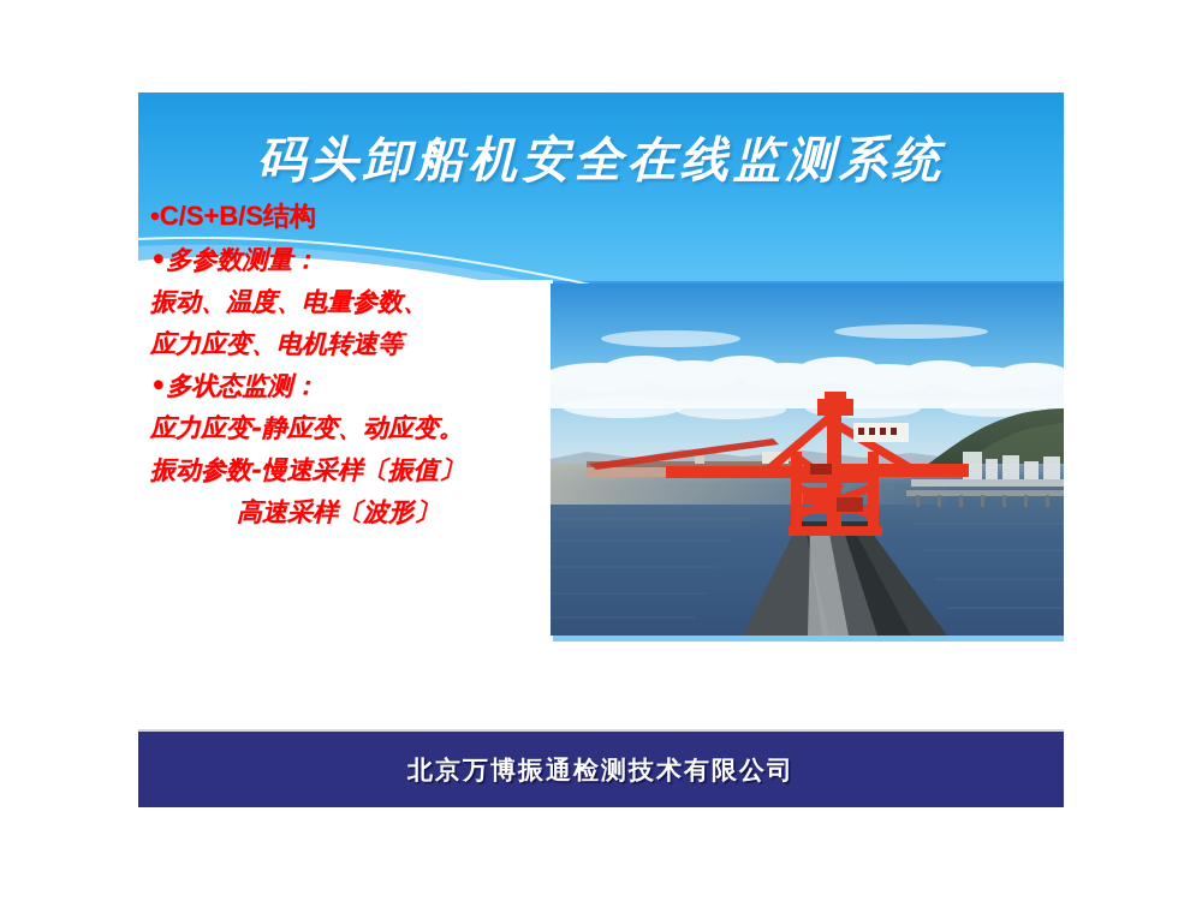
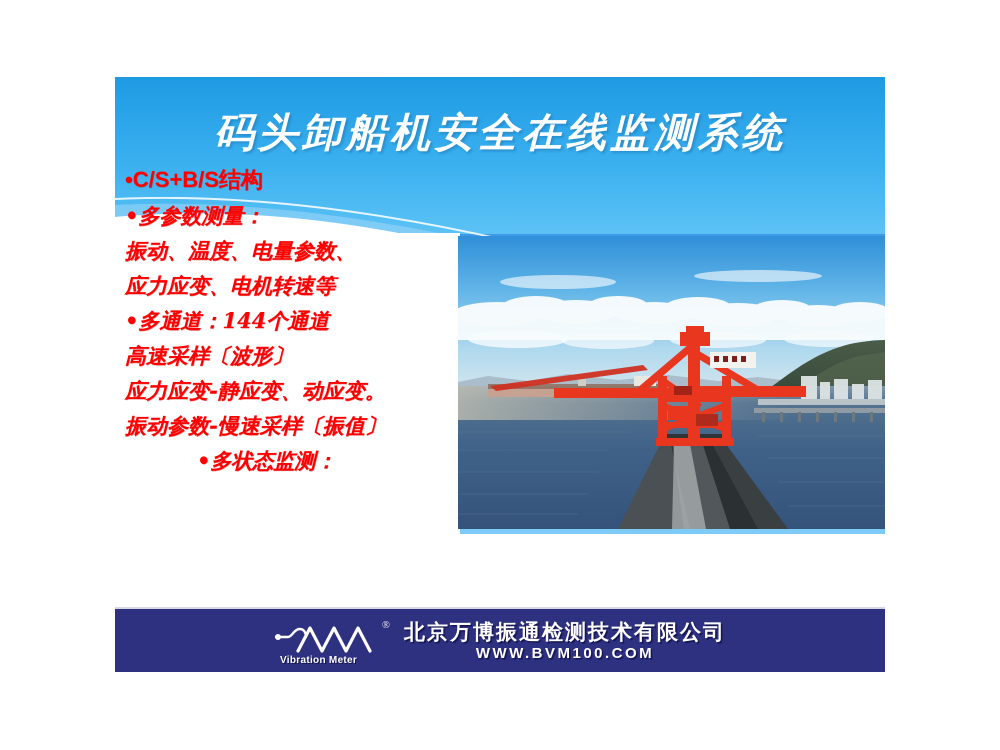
  码头卸船机安全在线监测系统
  •C/S+B/S结构
  •多参数测量：
  振动、温度、电量参数、
  应力应变、电机转速等
+ •多通道：144个通道
- •多状态监测：
+ 高速采样〔波形〕
  应力应变-静应变、动应变。
  振动参数-慢速采样〔振值〕
- 高速采样〔波形〕
+ •多状态监测：
+ ®
+ Vibration Meter
  北京万博振通检测技术有限公司
+ WWW.BVM100.COM
